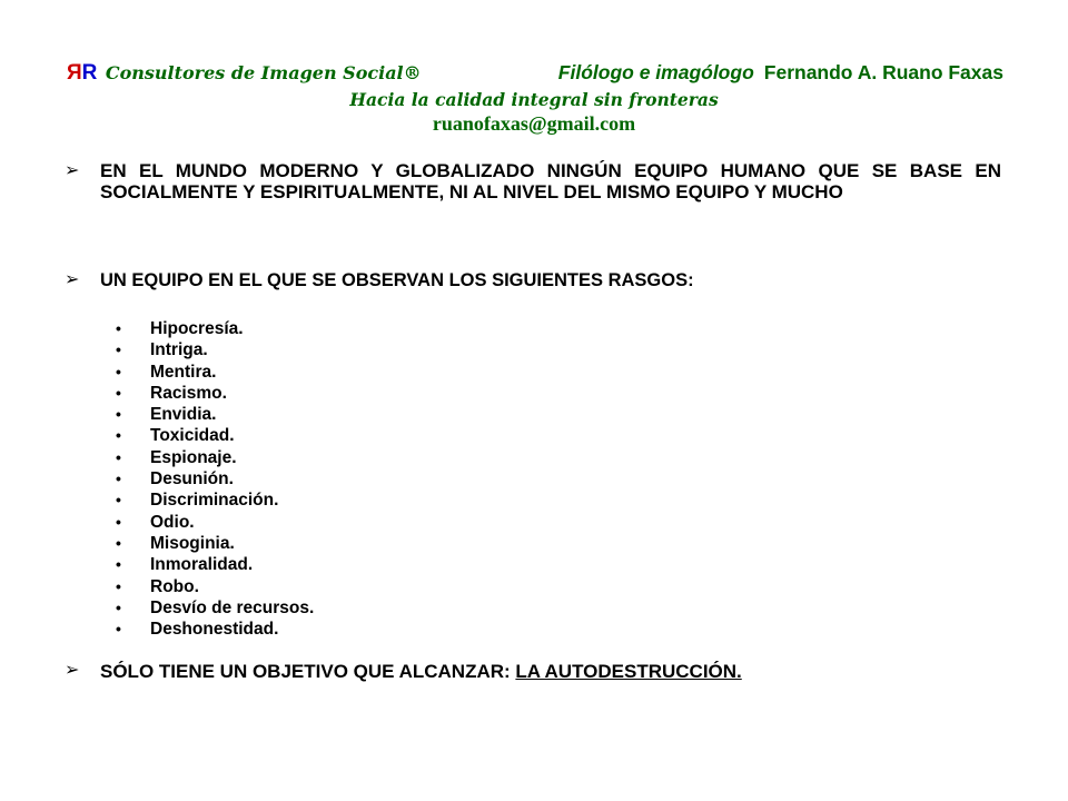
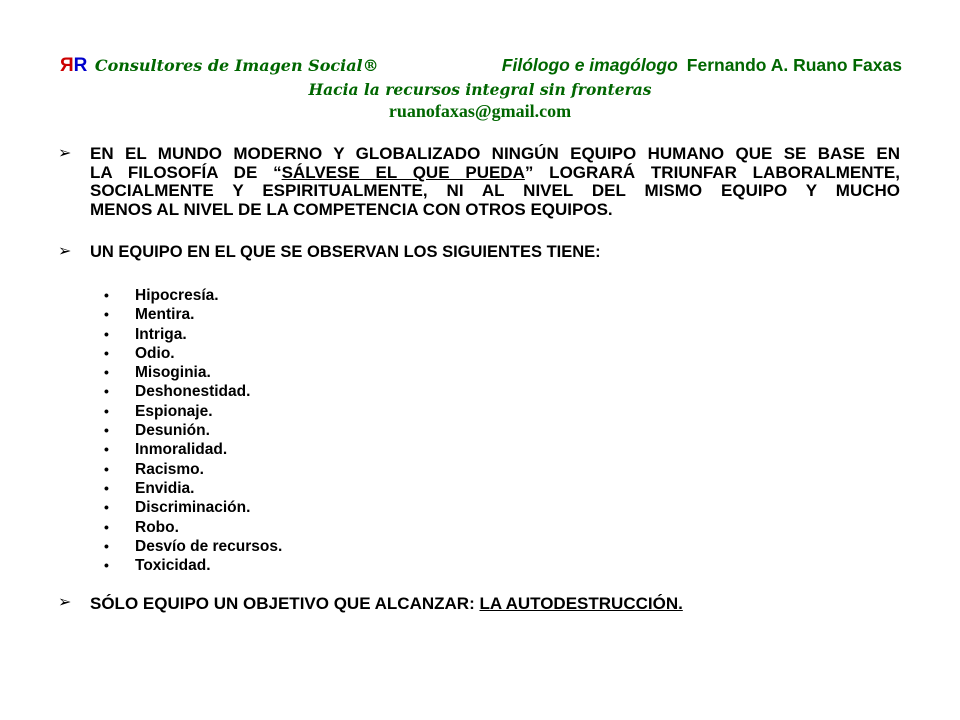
  ЯR Consultores de Imagen Social®
  Filólogo e imagólogo Fernando A. Ruano Faxas
- Hacia la calidad integral sin fronteras
+ Hacia la recursos integral sin fronteras
  ruanofaxas@gmail.com
  ➢
  EN EL MUNDO MODERNO Y GLOBALIZADO NINGÚN EQUIPO HUMANO QUE SE BASE EN
+ LA FILOSOFÍA DE “SÁLVESE EL QUE PUEDA” LOGRARÁ TRIUNFAR LABORALMENTE,
  SOCIALMENTE Y ESPIRITUALMENTE, NI AL NIVEL DEL MISMO EQUIPO Y MUCHO
+ MENOS AL NIVEL DE LA COMPETENCIA CON OTROS EQUIPOS.
  ➢
- UN EQUIPO EN EL QUE SE OBSERVAN LOS SIGUIENTES RASGOS:
+ UN EQUIPO EN EL QUE SE OBSERVAN LOS SIGUIENTES TIENE:
  •
  Hipocresía.
  •
- Intriga.
+ Mentira.
  •
- Mentira.
+ Intriga.
  •
- Racismo.
+ Odio.
  •
- Envidia.
+ Misoginia.
  •
- Toxicidad.
+ Deshonestidad.
  •
  Espionaje.
  •
  Desunión.
  •
- Discriminación.
+ Inmoralidad.
  •
- Odio.
+ Racismo.
  •
- Misoginia.
+ Envidia.
  •
- Inmoralidad.
+ Discriminación.
  •
  Robo.
  •
  Desvío de recursos.
  •
- Deshonestidad.
+ Toxicidad.
  ➢
- SÓLO TIENE UN OBJETIVO QUE ALCANZAR: LA AUTODESTRUCCIÓN.
+ SÓLO EQUIPO UN OBJETIVO QUE ALCANZAR: LA AUTODESTRUCCIÓN.
